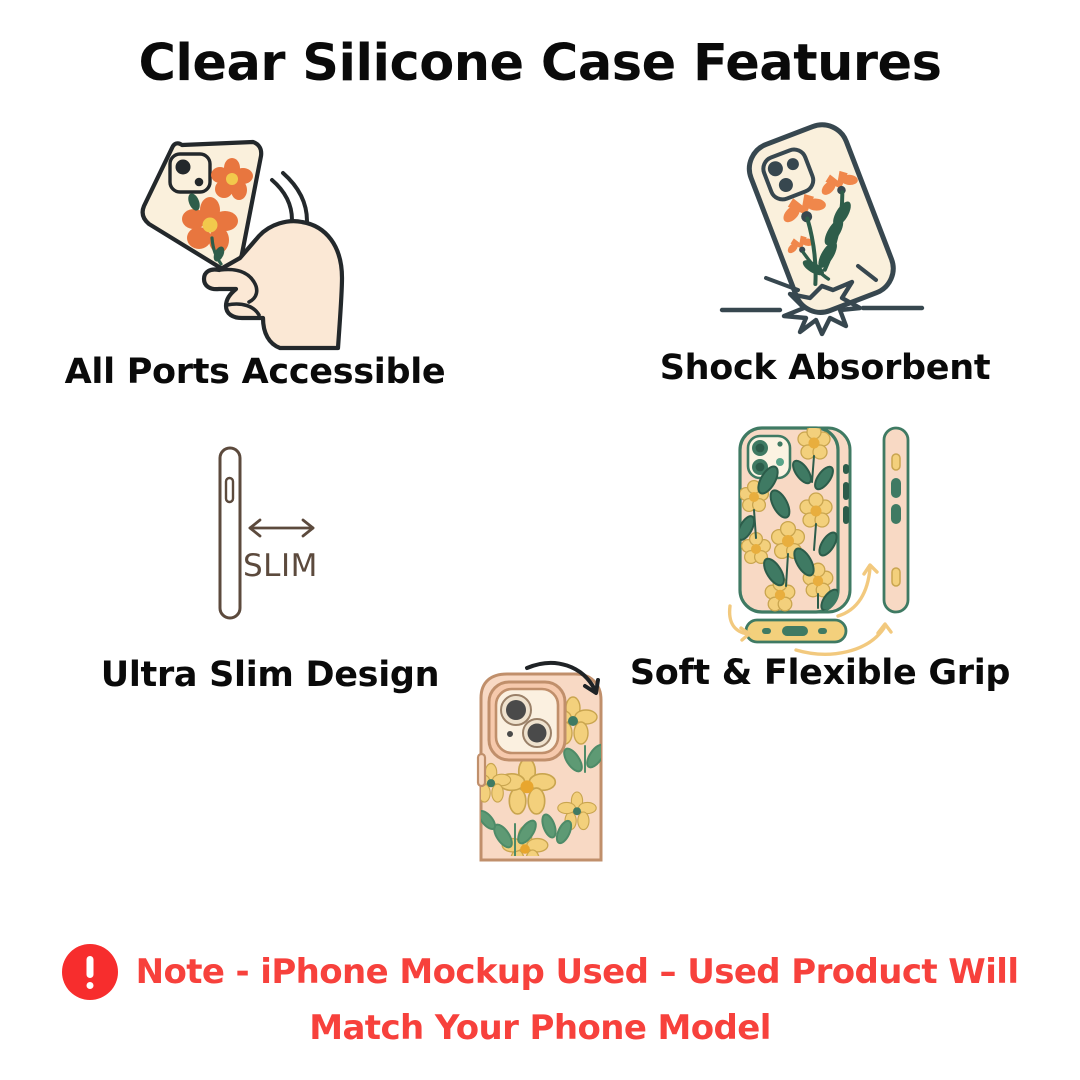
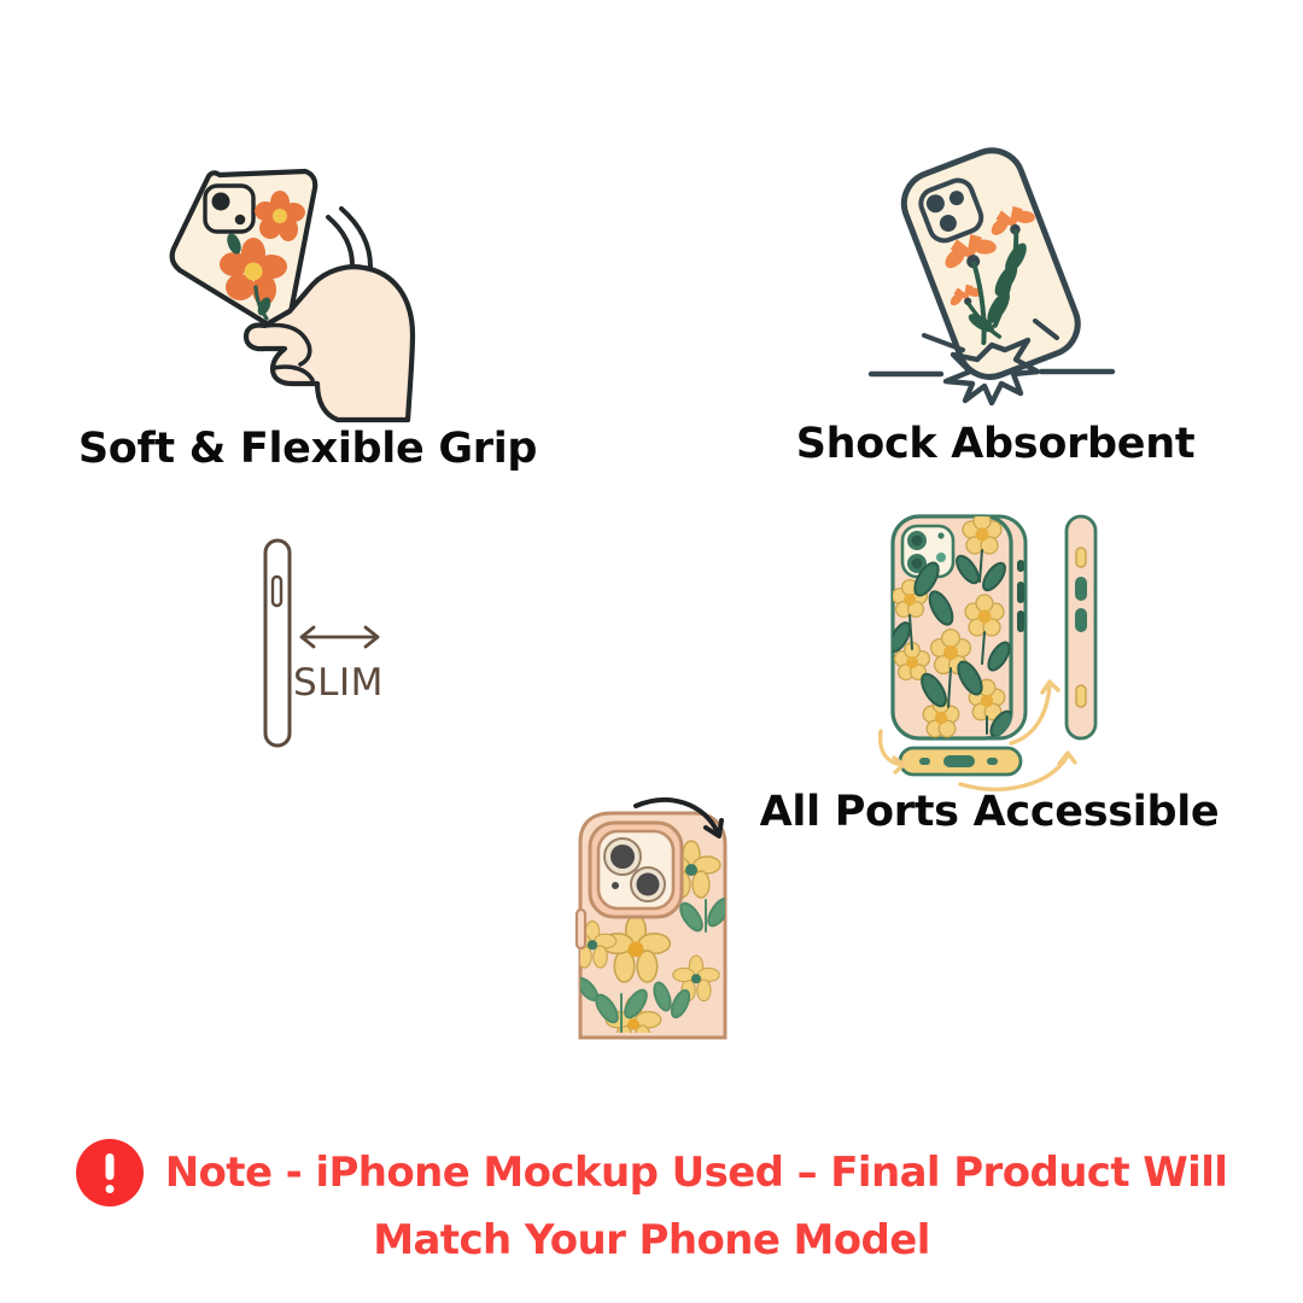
- Clear Silicone Case Features
- All Ports Accessible
+ Soft & Flexible Grip
  Shock Absorbent
  SLIM
- Ultra Slim Design
- Soft & Flexible Grip
+ All Ports Accessible
- Note - iPhone Mockup Used – Used Product Will
+ Note - iPhone Mockup Used – Final Product Will
  Match Your Phone Model
